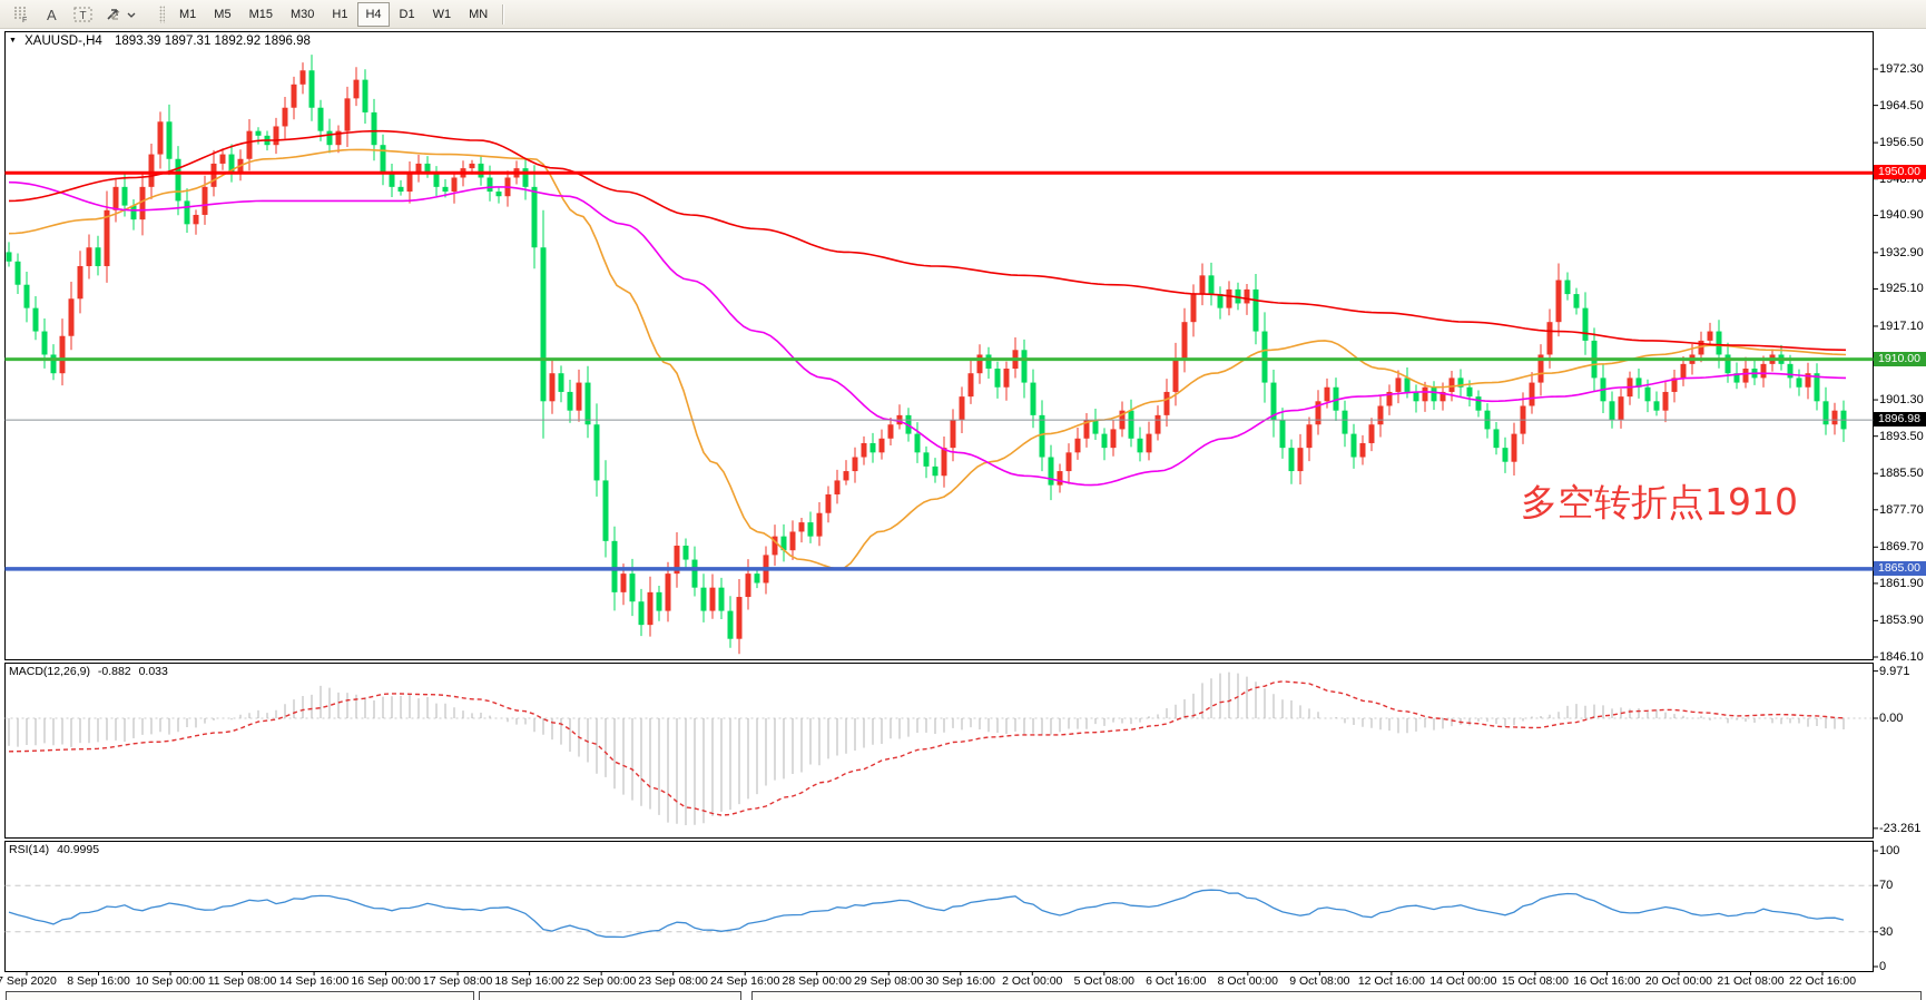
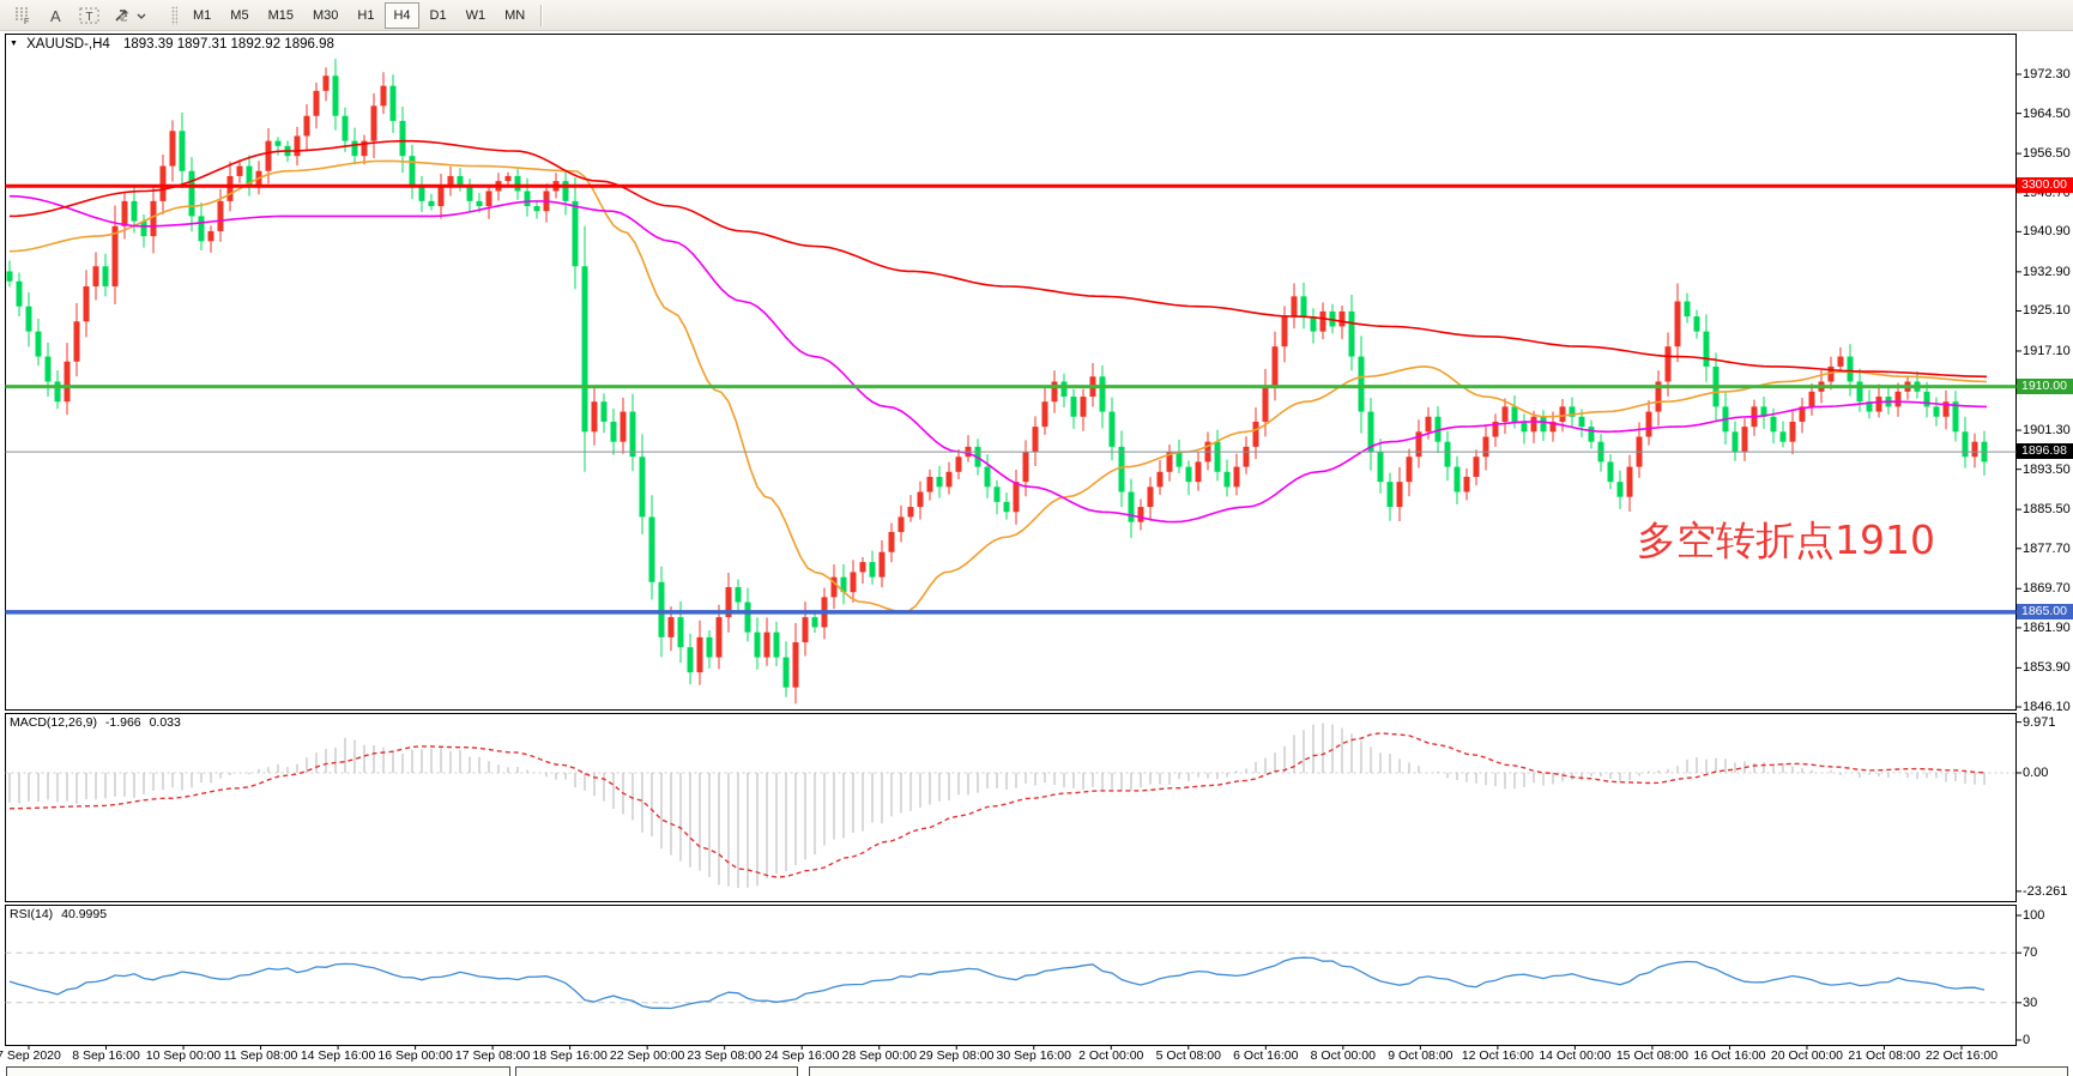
  A
  T
  M1
  M5
  M15
  M30
  H1
  H4
  D1
  W1
  MN
  XAUUSD-,H4 1893.39 1897.31 1892.92 1896.98
- MACD(12,26,9) -0.882 0.033
+ MACD(12,26,9) -1.966 0.033
  RSI(14) 40.9995
  多空转折点1910
- 1950.00
+ 3300.00
  1910.00
  1896.98
  1865.00
  1972.30
  1964.50
  1956.50
  1940.90
  1932.90
  1925.10
  1917.10
  1901.30
  1893.50
  1885.50
  1877.70
  1869.70
  1861.90
  1853.90
  1846.10
  9.971
  0.00
  -23.261
  100
  70
  30
  0
  7 Sep 2020
  8 Sep 16:00
  10 Sep 00:00
  11 Sep 08:00
  14 Sep 16:00
  16 Sep 00:00
  17 Sep 08:00
  18 Sep 16:00
  22 Sep 00:00
  23 Sep 08:00
  24 Sep 16:00
  28 Sep 00:00
  29 Sep 08:00
  30 Sep 16:00
  2 Oct 00:00
  5 Oct 08:00
  6 Oct 16:00
  8 Oct 00:00
  9 Oct 08:00
  12 Oct 16:00
  14 Oct 00:00
  15 Oct 08:00
  16 Oct 16:00
  20 Oct 00:00
  21 Oct 08:00
  22 Oct 16:00
